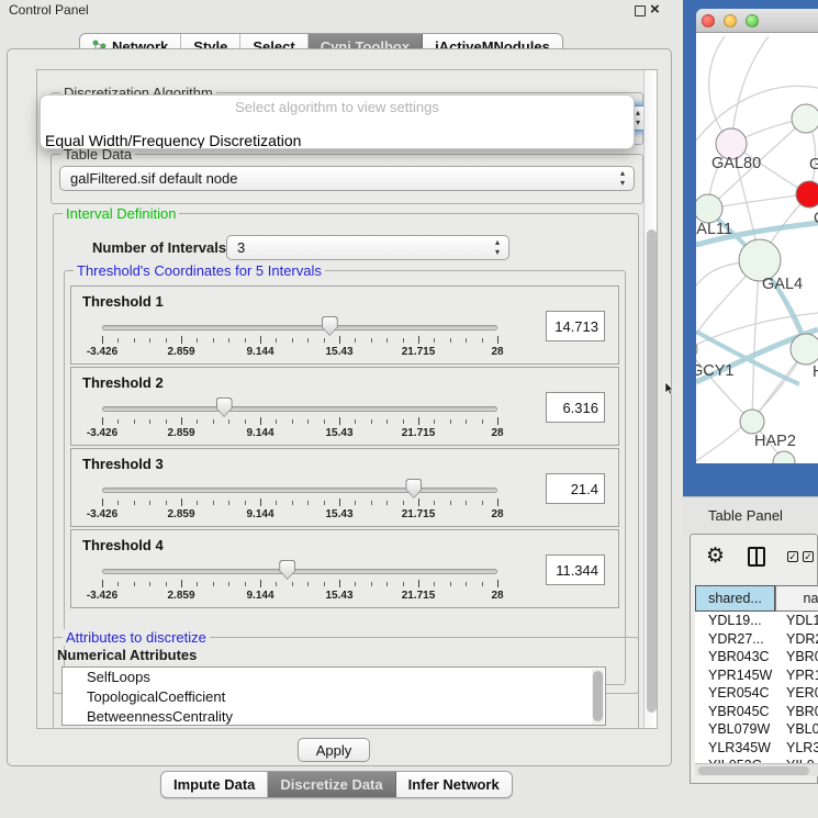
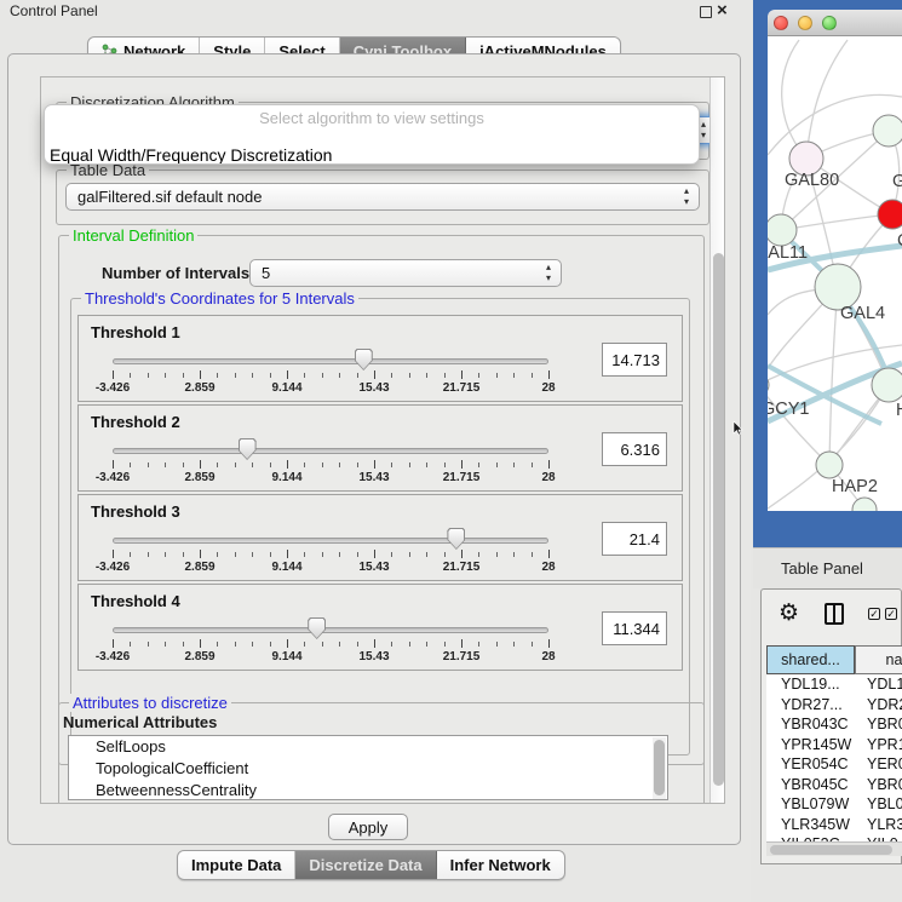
  Control Panel
  ×
  Network
  Style
  Select
  Cyni Toolbox
  jActiveMNodules
  Discretization Algorithm
  ▴
  ▾
  Table Data
  galFiltered.sif default node
  ▴
  ▾
  Interval Definition
  Number of Intervals
- 3
+ 5
  ▴
  ▾
  Threshold's Coordinates for 5 Intervals
  Threshold 1
  -3.426
  2.859
  9.144
  15.43
  21.715
  28
  14.713
  Threshold 2
  -3.426
  2.859
  9.144
  15.43
  21.715
  28
  6.316
  Threshold 3
  -3.426
  2.859
  9.144
  15.43
  21.715
  28
  21.4
  Threshold 4
  -3.426
  2.859
  9.144
  15.43
  21.715
  28
  11.344
  Attributes to discretize
  Numerical Attributes
  SelfLoops
  TopologicalCoefficient
  BetweennessCentrality
  Apply
  Select algorithm to view settings
  Equal Width/Frequency Discretization
  Impute Data
  Discretize Data
  Infer Network
  GAL80
  AL11
  GAL4
  GCY1
  HAP2
  Table Panel
  ⚙
  ✓
  ✓
  shared...
  na
  YDL19...
  YDL1
  YDR27...
  YDR
  YBR043C
  YBR
  YPR145W
  YPR
  YER054C
  YER
  YBR045C
  YBR
  YBL079W
  YBL0
  YLR345W
  YLR3
